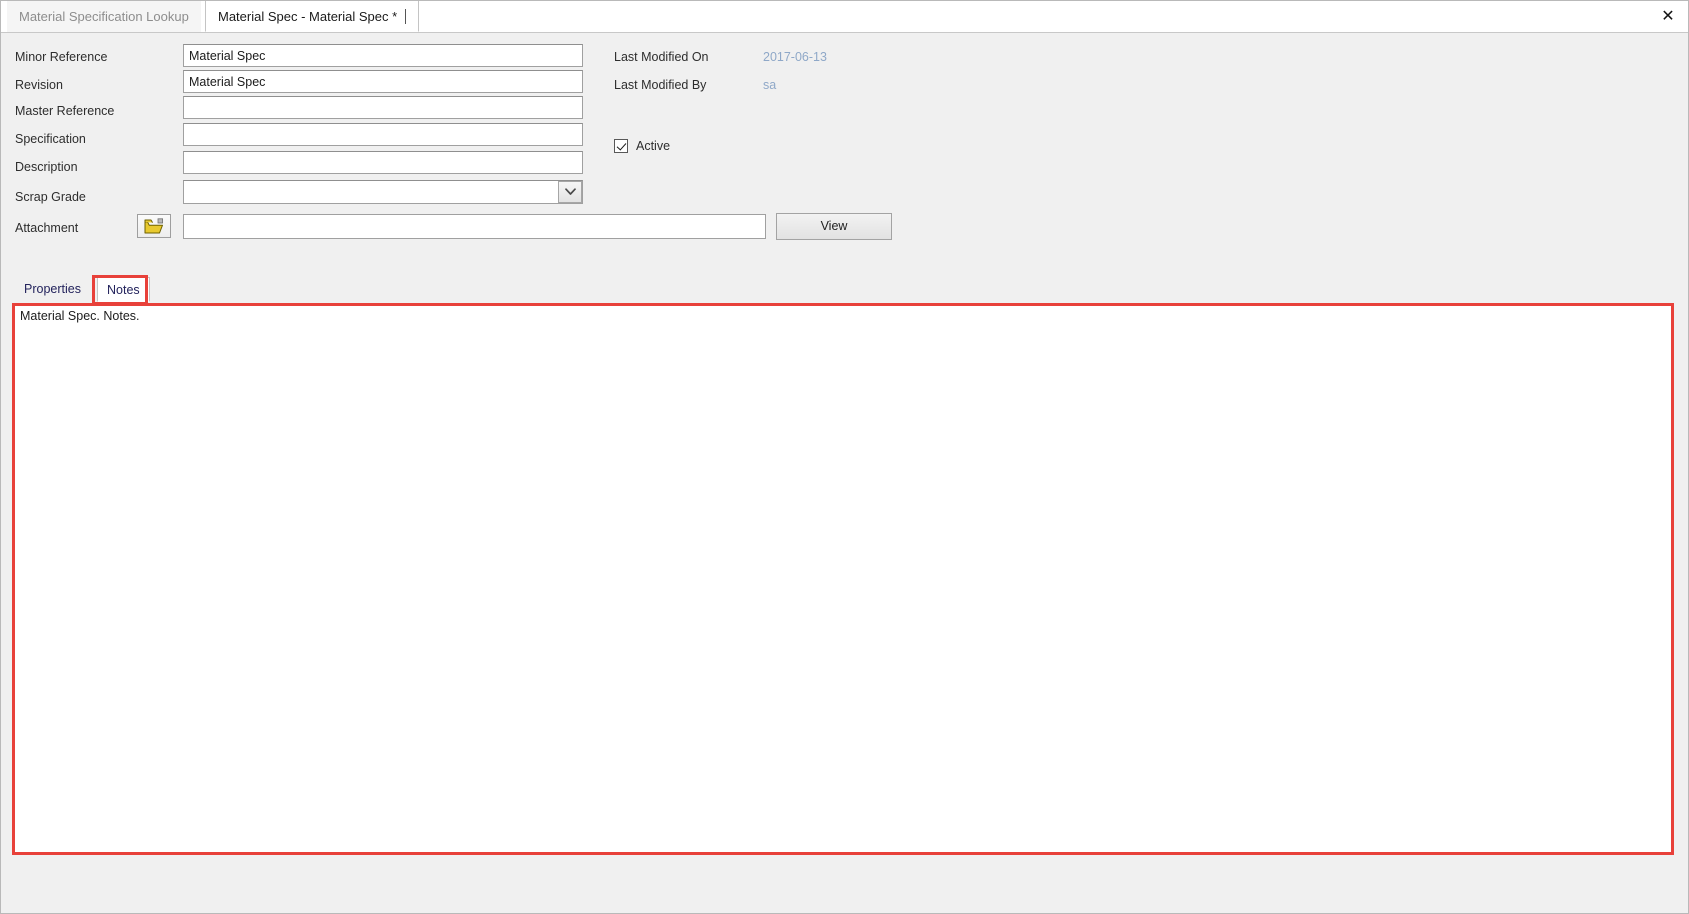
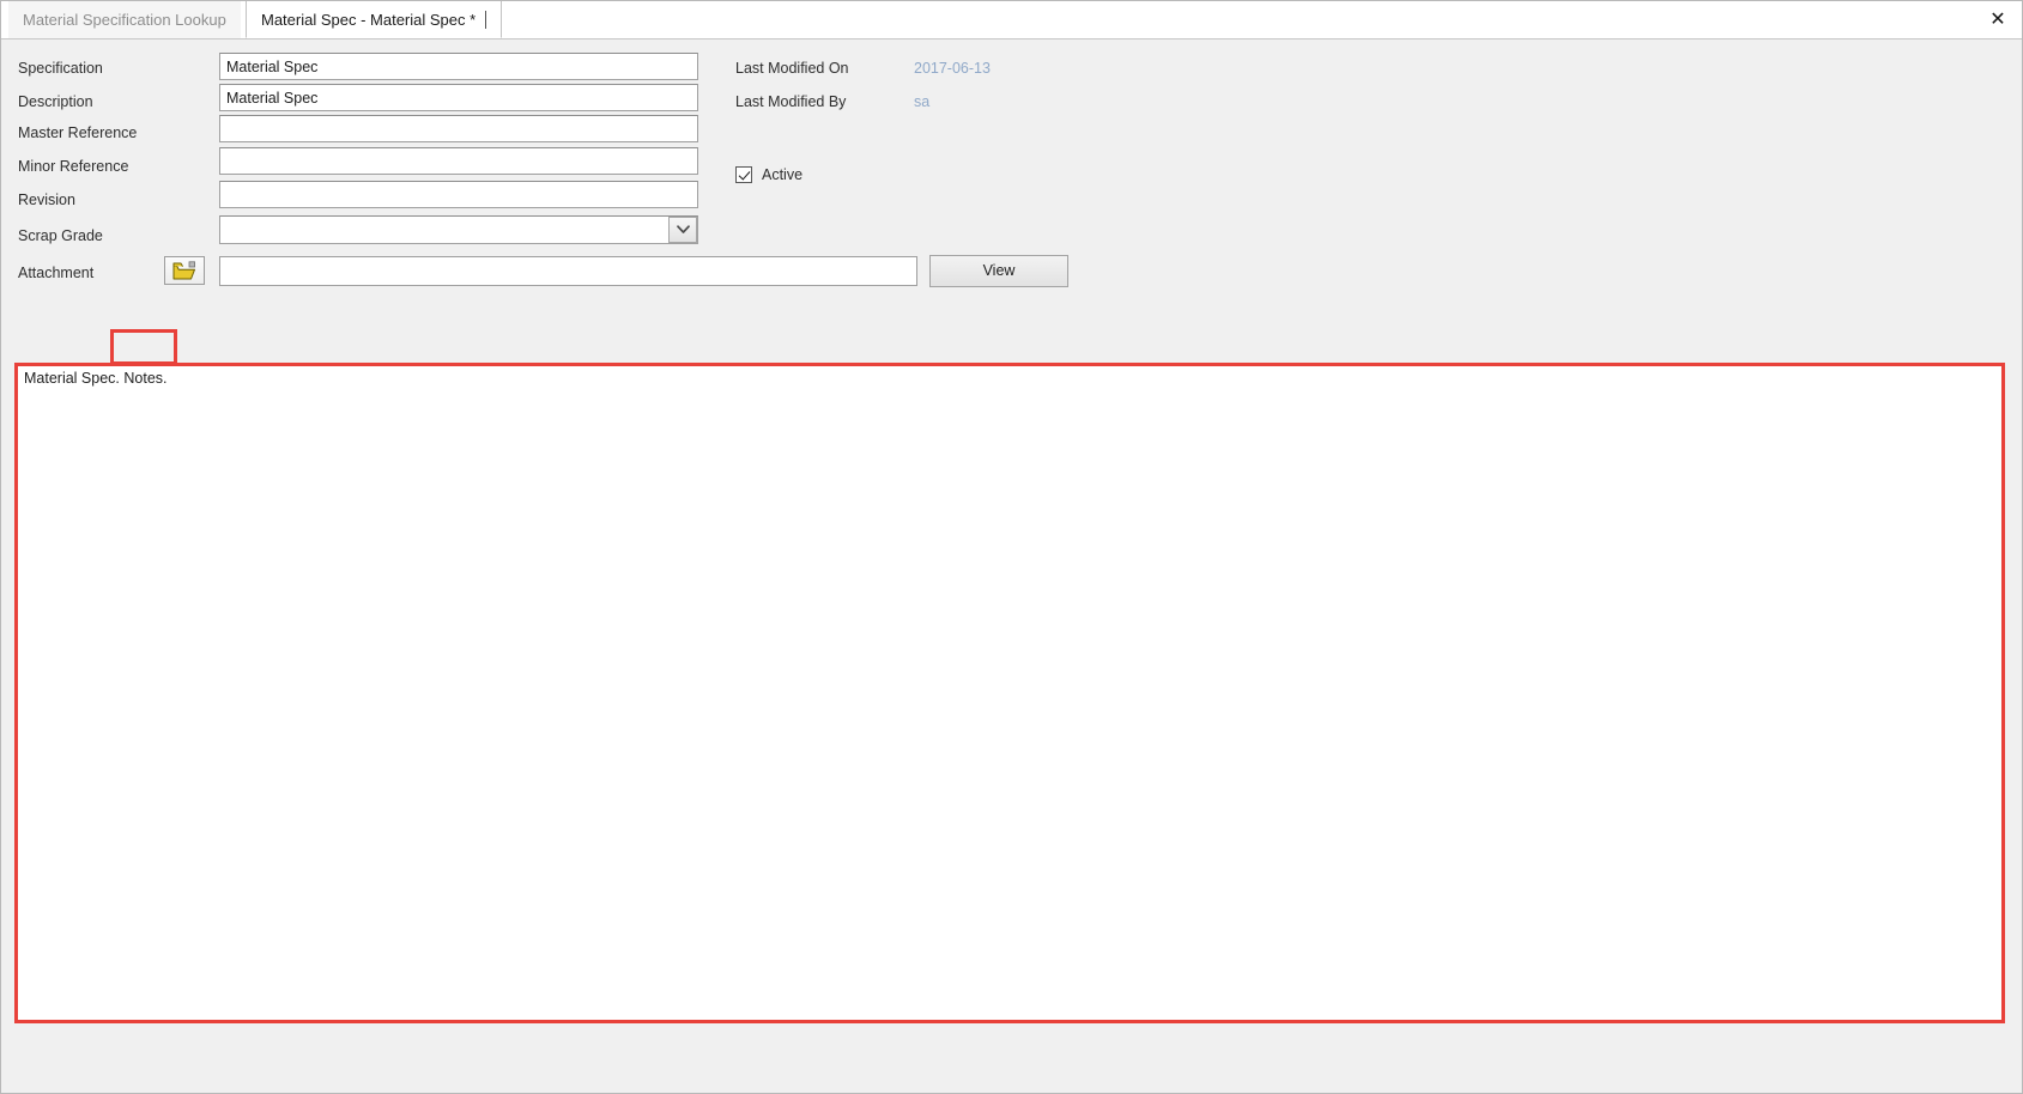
  Material Specification Lookup
  Material Spec - Material Spec *
  ✕
- Minor Reference
+ Specification
  Material Spec
- Revision
+ Description
  Material Spec
  Master Reference
- Specification
+ Minor Reference
- Description
+ Revision
  Scrap Grade
  Attachment
  View
  Last Modified On
  2017-06-13
  Last Modified By
  sa
  Active
- Properties
- Notes
  Material Spec. Notes.
